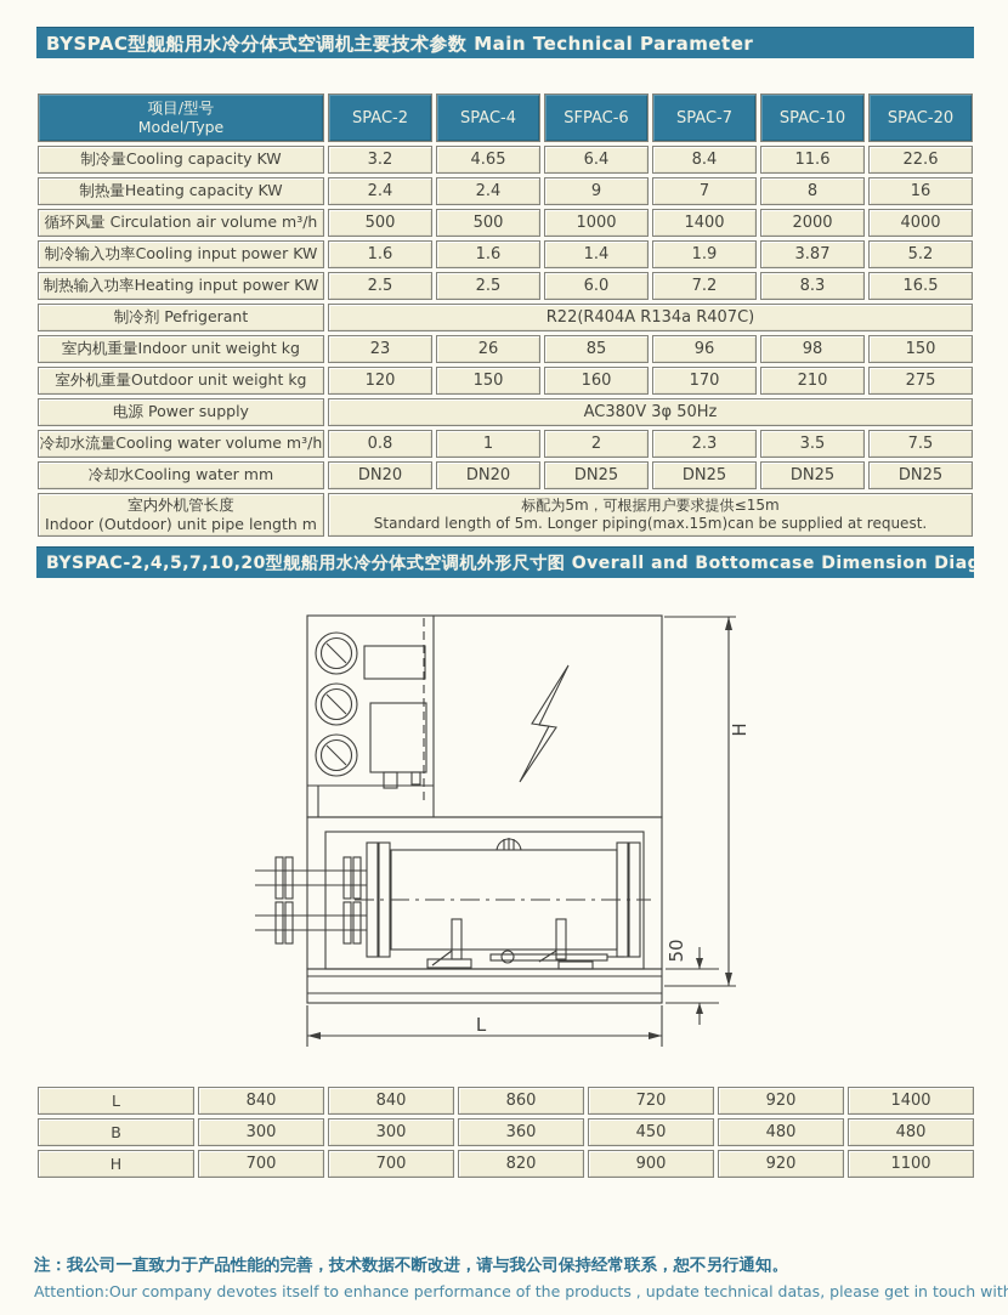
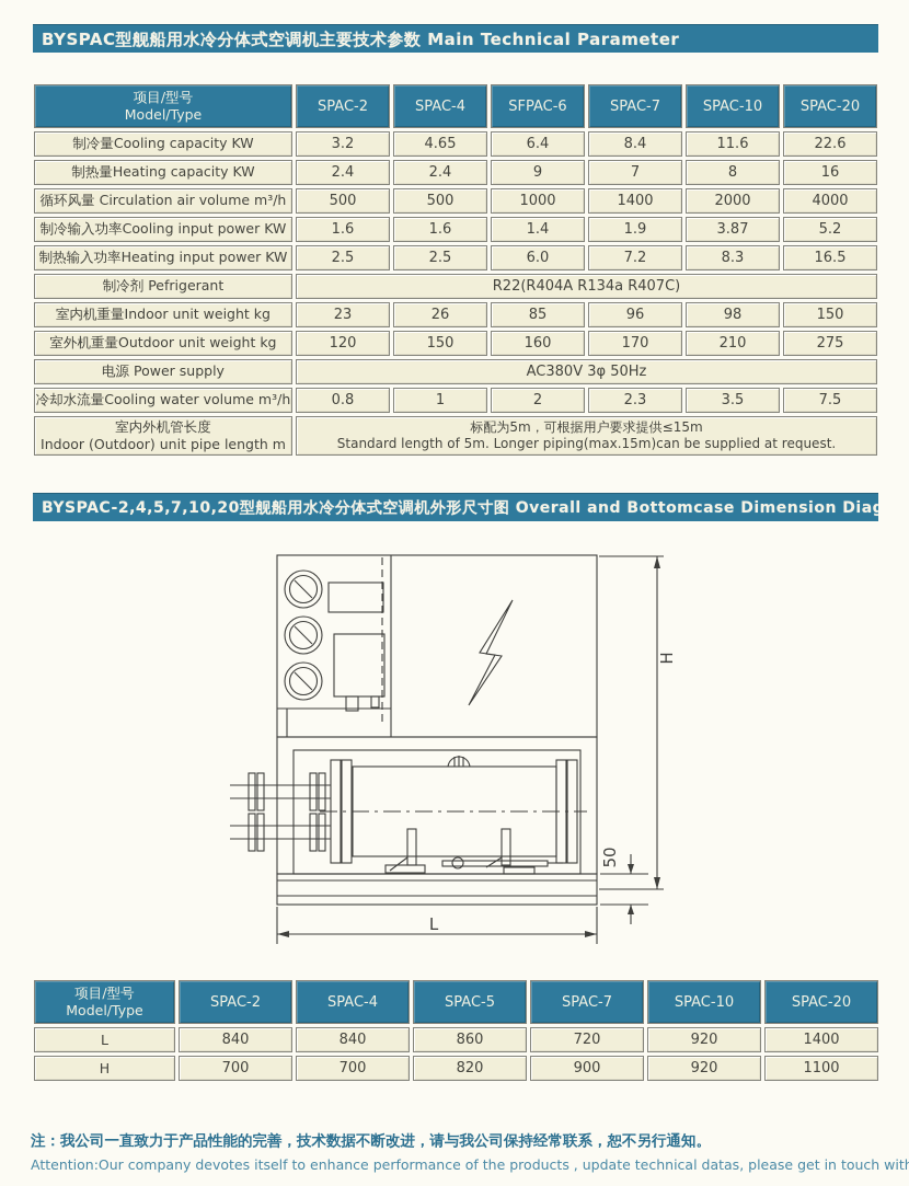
  BYSPAC型舰船用水冷分体式空调机主要技术参数 Main Technical Parameter
  项目/型号Model/Type	SPAC-2	SPAC-4	SFPAC-6	SPAC-7	SPAC-10	SPAC-20
  制冷量Cooling capacity KW	3.2	4.65	6.4	8.4	11.6	22.6
  制热量Heating capacity KW	2.4	2.4	9	7	8	16
  循环风量 Circulation air volume m³/h	500	500	1000	1400	2000	4000
  制冷输入功率Cooling input power KW	1.6	1.6	1.4	1.9	3.87	5.2
  制热输入功率Heating input power KW	2.5	2.5	6.0	7.2	8.3	16.5
  制冷剂 Pefrigerant	R22(R404A R134a R407C)
  室内机重量Indoor unit weight kg	23	26	85	96	98	150
  室外机重量Outdoor unit weight kg	120	150	160	170	210	275
  电源 Power supply	AC380V 3φ 50Hz
  冷却水流量Cooling water volume m³/h	0.8	1	2	2.3	3.5	7.5
- 冷却水Cooling water mm	DN20	DN20	DN25	DN25	DN25	DN25
  室内外机管长度Indoor (Outdoor) unit pipe length m	标配为5m，可根据用户要求提供≤15mStandard length of 5m. Longer piping(max.15m)can be supplied at request.
  BYSPAC-2,4,5,7,10,20型舰船用水冷分体式空调机外形尺寸图 Overall and Bottomcase Dimension Diag
  L
+ 项目/型号Model/Type	SPAC-2	SPAC-4	SPAC-5	SPAC-7	SPAC-10	SPAC-20
  L	840	840	860	720	920	1400
- B	300	300	360	450	480	480
  H	700	700	820	900	920	1100
  注：我公司一直致力于产品性能的完善，技术数据不断改进，请与我公司保持经常联系，恕不另行通知。
  Attention:Our company devotes itself to enhance performance of the products , update technical datas, please get in touch wit
